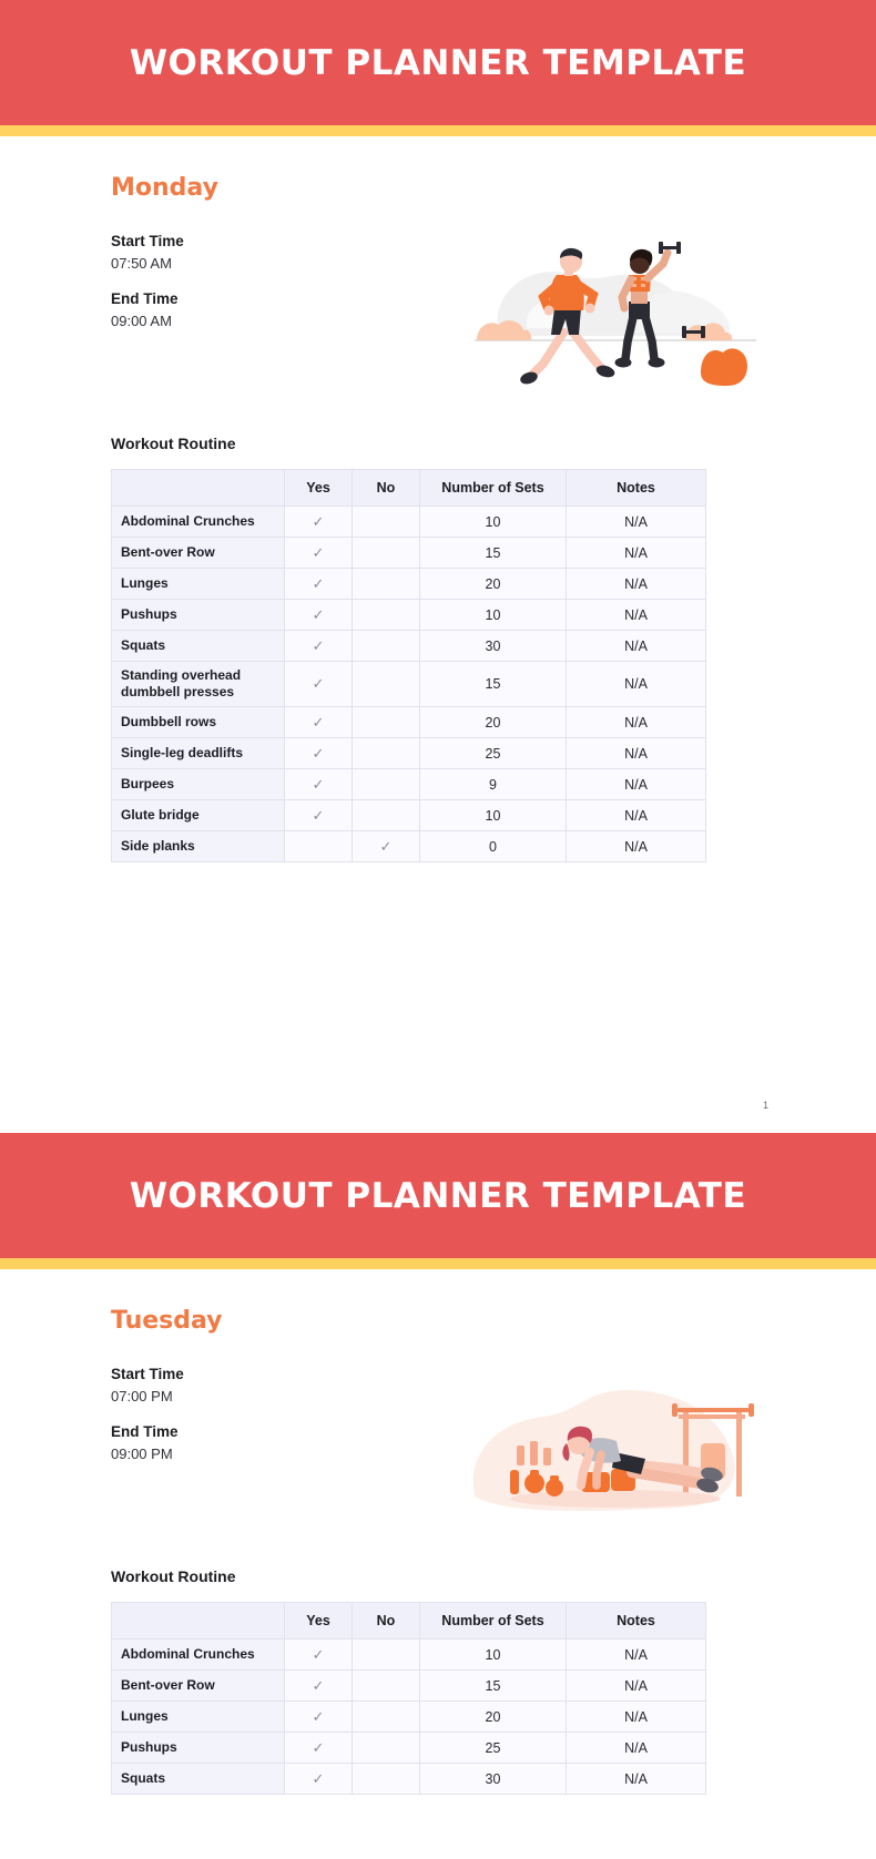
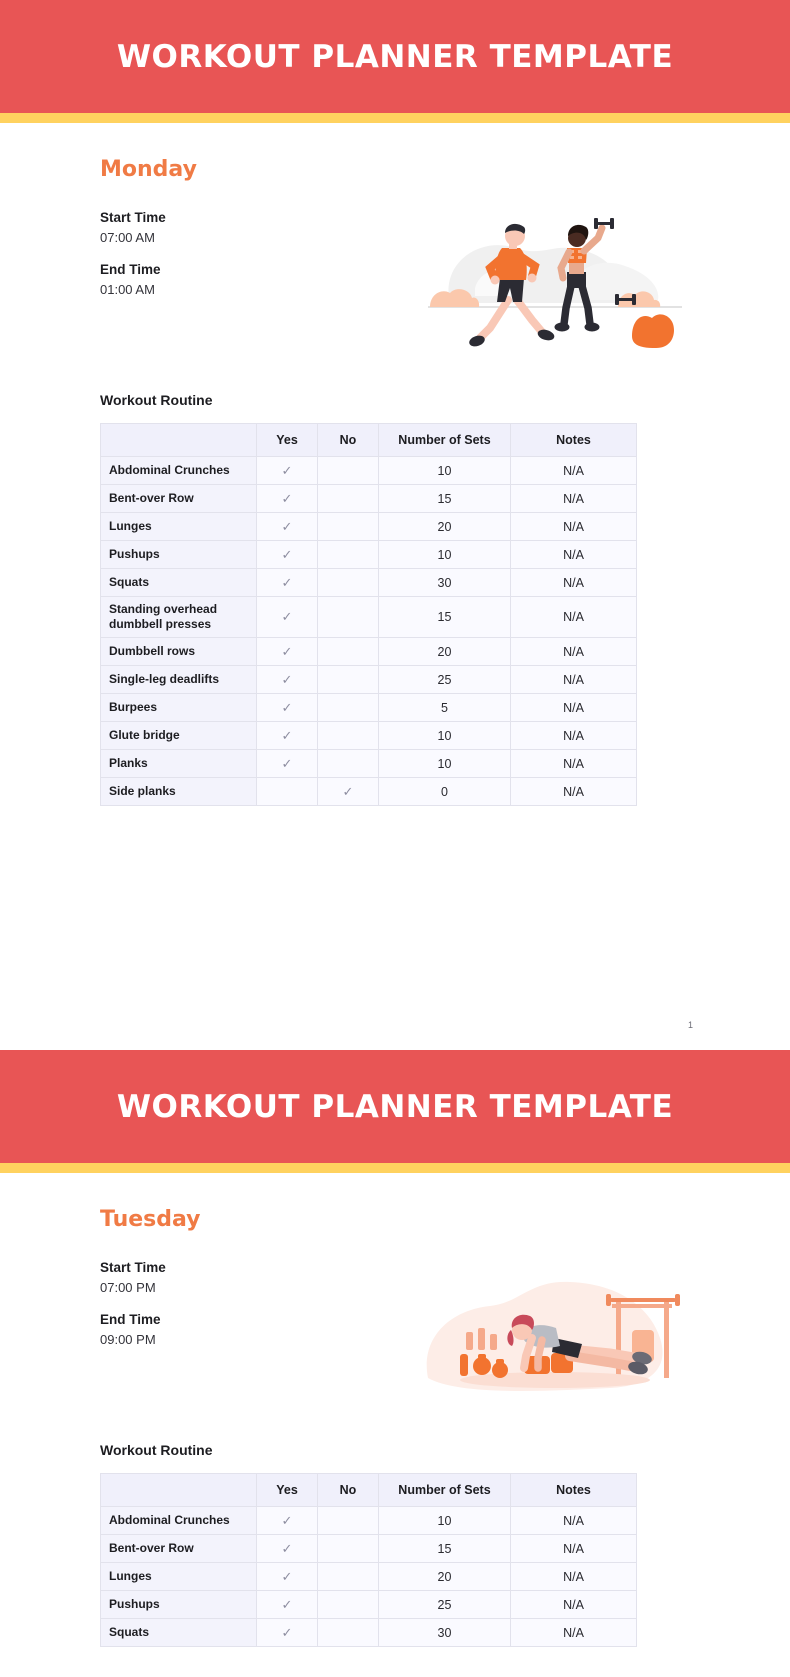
  WORKOUT PLANNER TEMPLATE
  Monday
  Start Time
- 07:50 AM
+ 07:00 AM
  End Time
- 09:00 AM
+ 01:00 AM
  Workout Routine
  	Yes	No	Number of Sets	Notes
  Abdominal Crunches	✓		10	N/A
  Bent-over Row	✓		15	N/A
  Lunges	✓		20	N/A
  Pushups	✓		10	N/A
  Squats	✓		30	N/A
  Standing overhead dumbbell presses	✓		15	N/A
  Dumbbell rows	✓		20	N/A
  Single-leg deadlifts	✓		25	N/A
- Burpees	✓		9	N/A
+ Burpees	✓		5	N/A
  Glute bridge	✓		10	N/A
+ Planks	✓		10	N/A
  Side planks		✓	0	N/A
  1
  WORKOUT PLANNER TEMPLATE
  Tuesday
  Start Time
  07:00 PM
  End Time
  09:00 PM
  Workout Routine
  	Yes	No	Number of Sets	Notes
  Abdominal Crunches	✓		10	N/A
  Bent-over Row	✓		15	N/A
  Lunges	✓		20	N/A
  Pushups	✓		25	N/A
  Squats	✓		30	N/A
